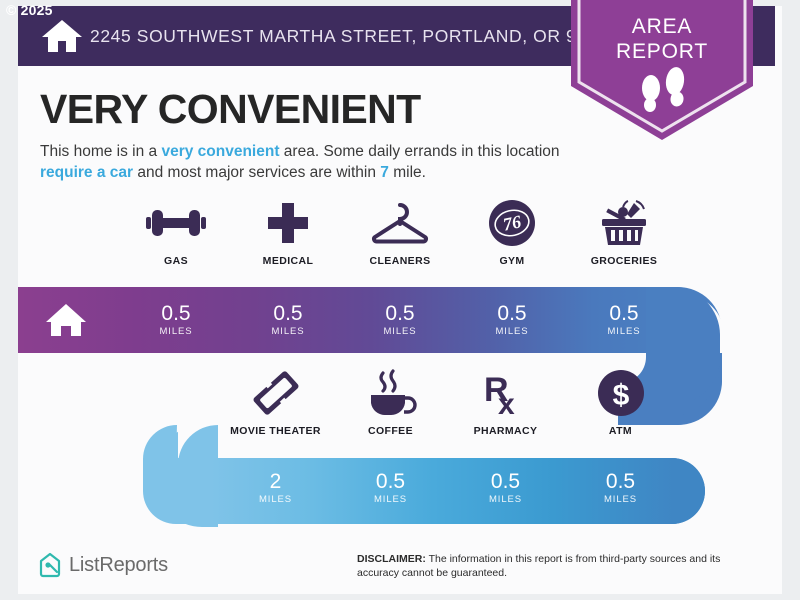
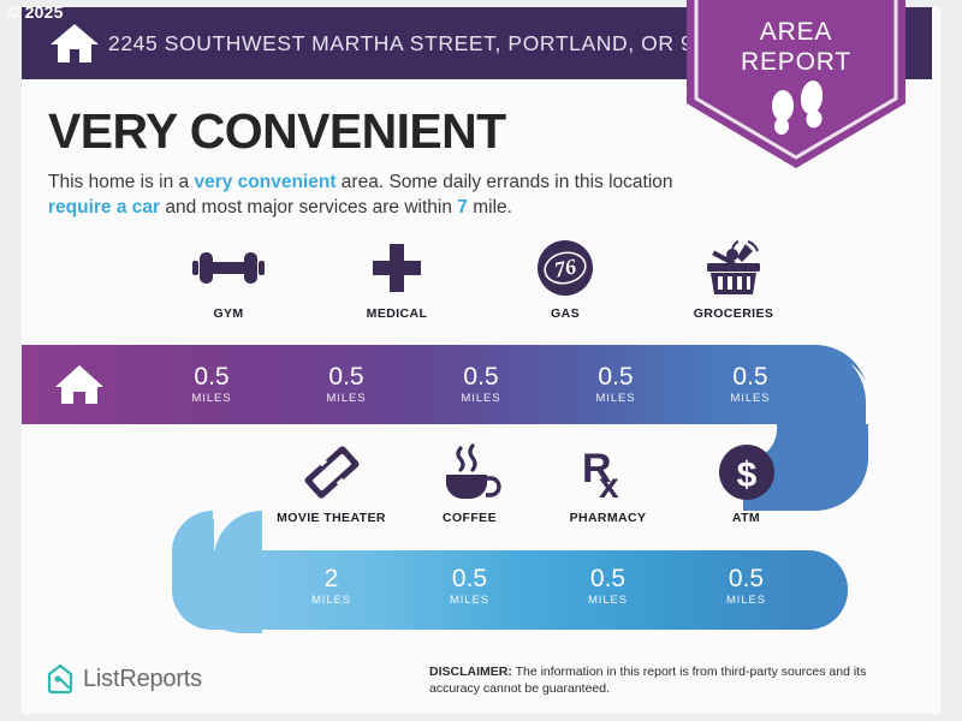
  2245 SOUTHWEST MARTHA STREET, PORTLAND, OR
  © 2025
  AREA
  REPORT
  VERY CONVENIENT
  This home is in a very convenient area. Some daily errands in this location require a car and most major services are within 7 mile.
- GAS
+ GYM
  MEDICAL
- CLEANERS
- GYM
+ GAS
  GROCERIES
  0.5
  MILES
  0.5
  MILES
  0.5
  MILES
  0.5
  MILES
  0.5
  MILES
  MOVIE THEATER
  COFFEE
  R
  x
  PHARMACY
  $
  ATM
  2
  MILES
  0.5
  MILES
  0.5
  MILES
  0.5
  MILES
  ListReports
  DISCLAIMER: The information in this report is from third-party sources and its accuracy cannot be guaranteed.
